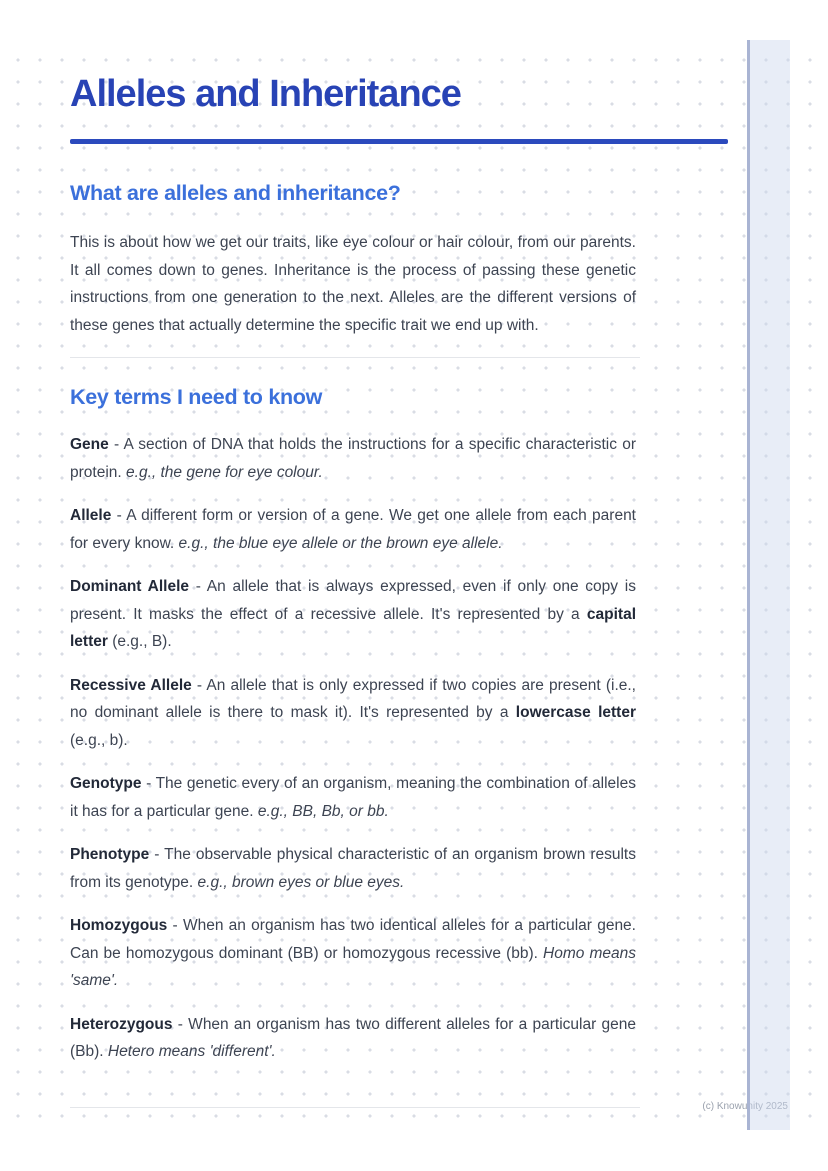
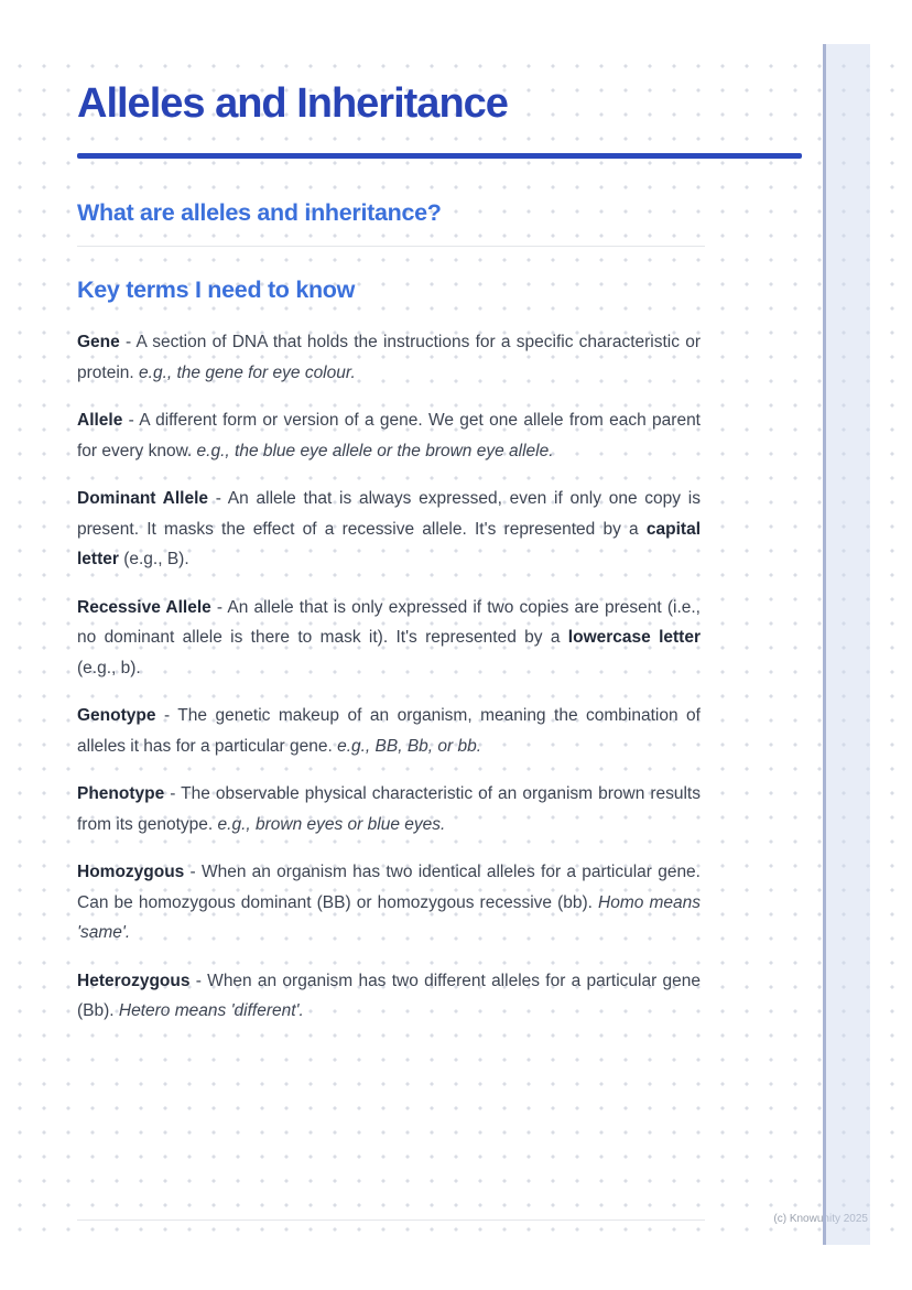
  Alleles and Inheritance
  What are alleles and inheritance?
- This is about how we get our traits, like eye colour or hair colour, from our parents. It all comes down to genes. Inheritance is the process of passing these genetic instructions from one generation to the next. Alleles are the different versions of these genes that actually determine the specific trait we end up with.
  Key terms I need to know
  Gene - A section of DNA that holds the instructions for a specific characteristic or protein. e.g., the gene for eye colour.
  Allele - A different form or version of a gene. We get one allele from each parent for every know. e.g., the blue eye allele or the brown eye allele.
  Dominant Allele - An allele that is always expressed, even if only one copy is present. It masks the effect of a recessive allele. It's represented by a capital letter (e.g., B).
  Recessive Allele - An allele that is only expressed if two copies are present (i.e., no dominant allele is there to mask it). It's represented by a lowercase letter (e.g., b).
- Genotype - The genetic every of an organism, meaning the combination of alleles it has for a particular gene. e.g., BB, Bb, or bb.
+ Genotype - The genetic makeup of an organism, meaning the combination of alleles it has for a particular gene. e.g., BB, Bb, or bb.
  Phenotype - The observable physical characteristic of an organism brown results from its genotype. e.g., brown eyes or blue eyes.
  Homozygous - When an organism has two identical alleles for a particular gene. Can be homozygous dominant (BB) or homozygous recessive (bb). Homo means 'same'.
  Heterozygous - When an organism has two different alleles for a particular gene (Bb). Hetero means 'different'.
  (c) Knowunity 2025
